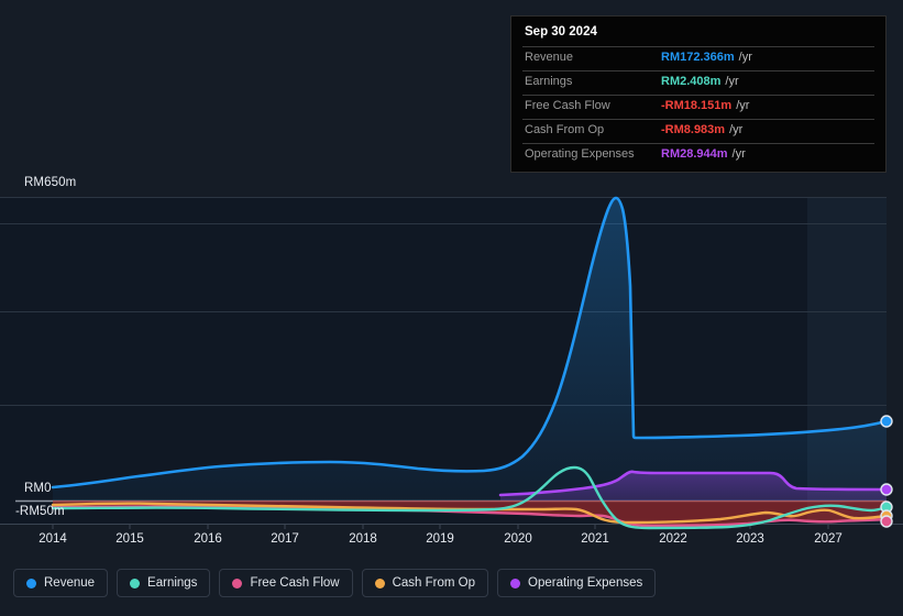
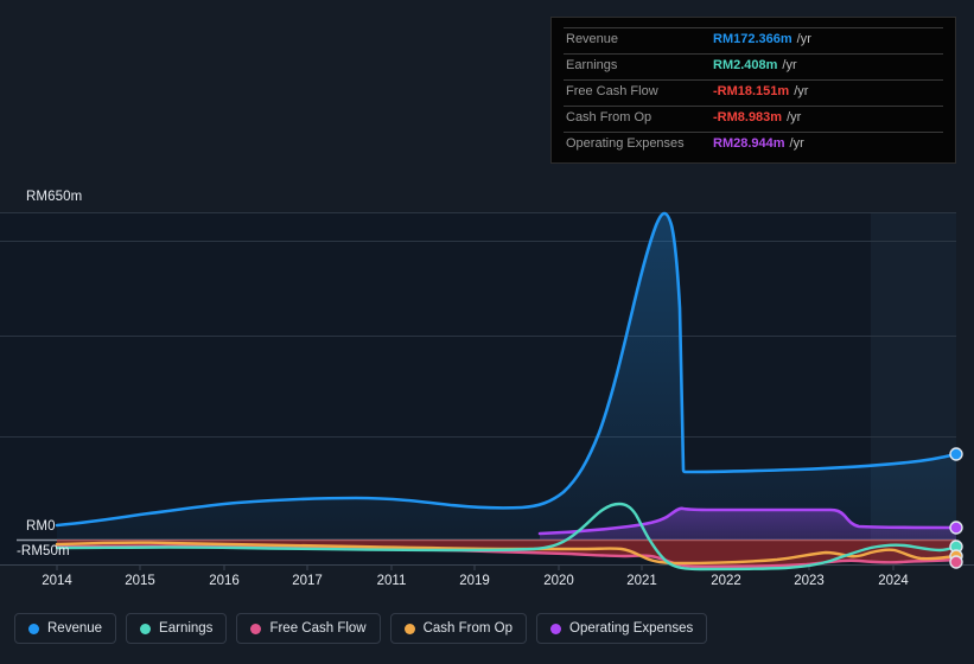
  RM650m
  RM0
  -RM50m
  2014
  2015
  2016
  2017
- 2018
+ 2011
  2019
  2020
  2021
  2022
  2023
- 2027
+ 2024
- Sep 30 2024
  Revenue
  RM172.366m
  /yr
  Earnings
  RM2.408m
  /yr
  Free Cash Flow
  -RM18.151m
  /yr
  Cash From Op
  -RM8.983m
  /yr
  Operating Expenses
  RM28.944m
  /yr
  Revenue
  Earnings
  Free Cash Flow
  Cash From Op
  Operating Expenses
